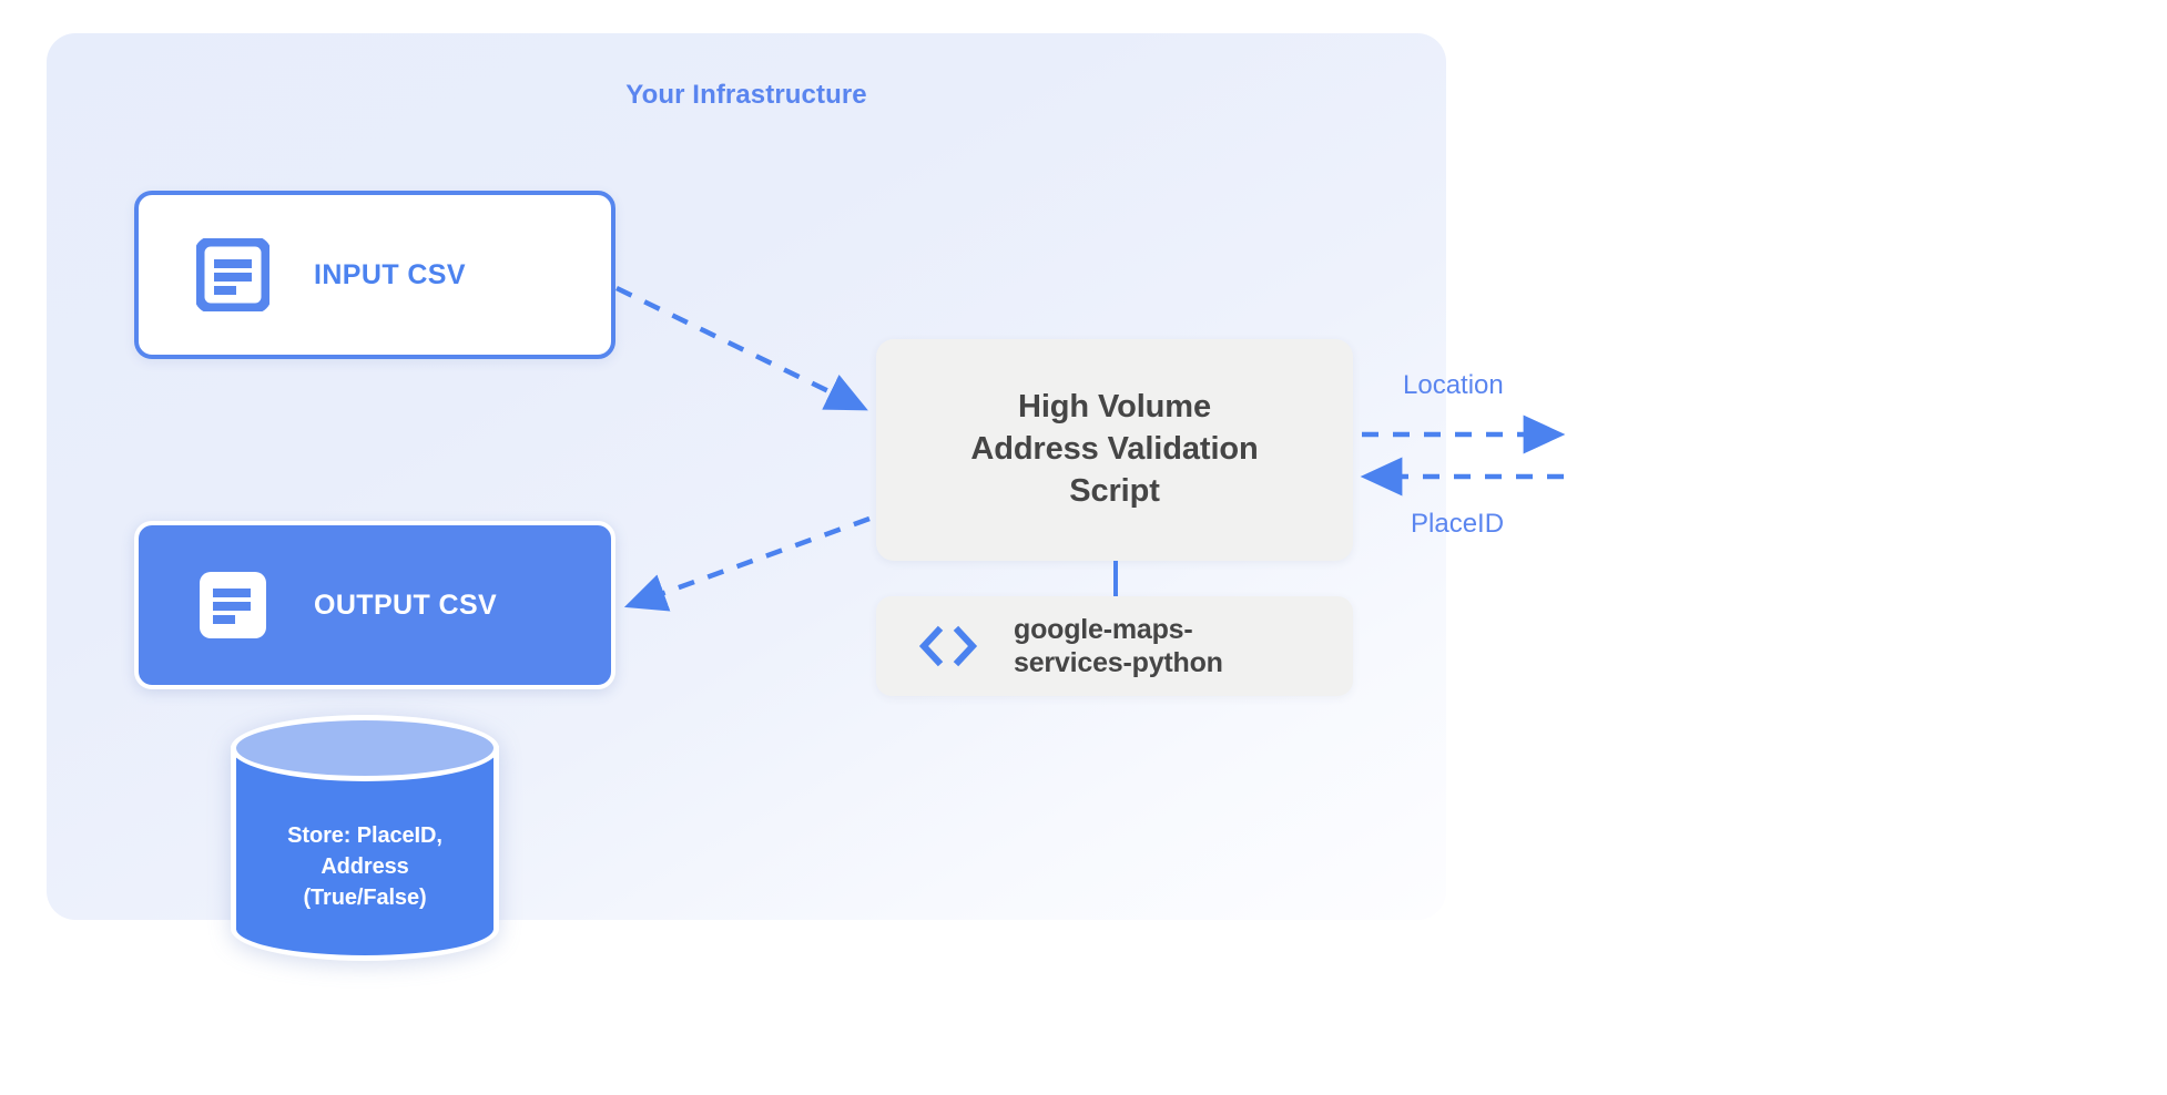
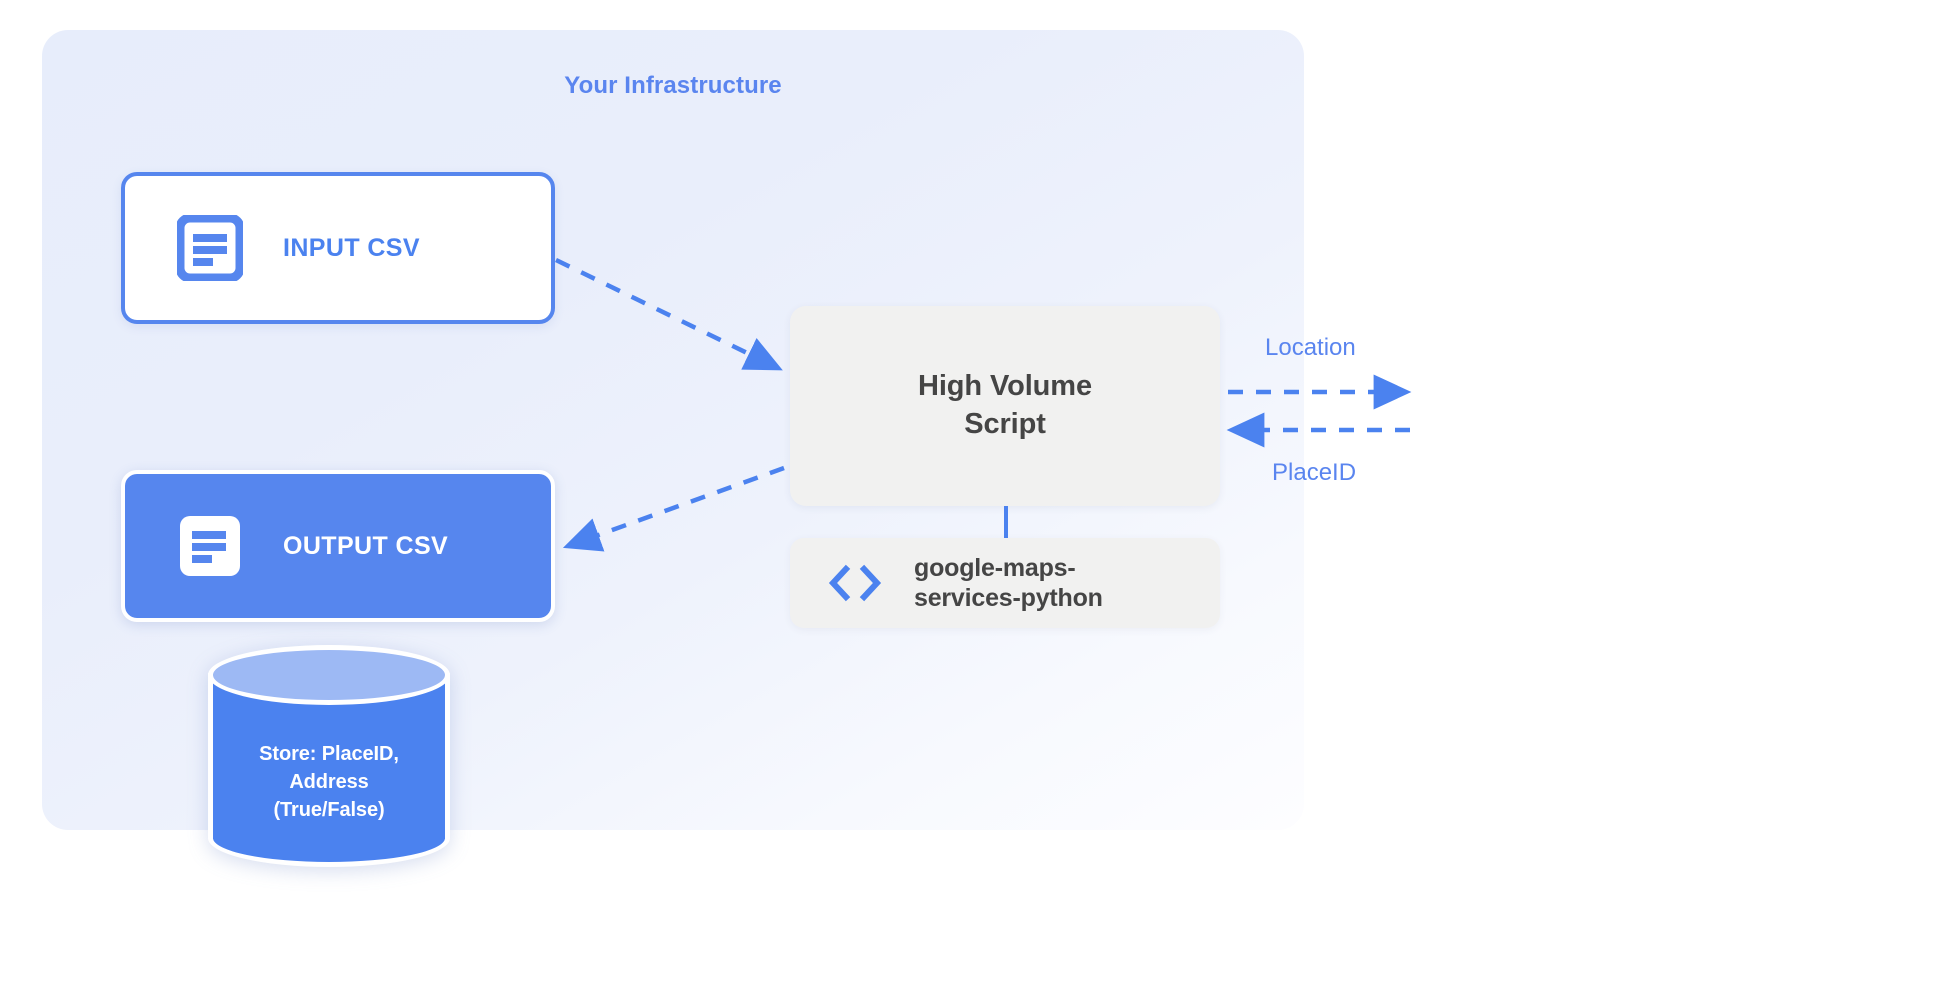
  Your Infrastructure
  INPUT CSV
  OUTPUT CSV
  High Volume
- Address Validation
  Script
  google-maps-
  services-python
  Location
  PlaceID
  Store: PlaceID,
  Address
  (True/False)
